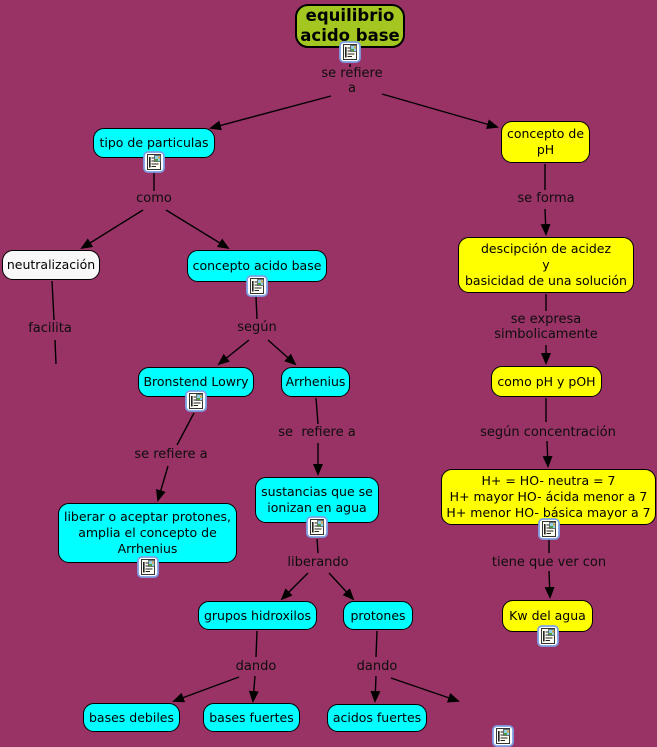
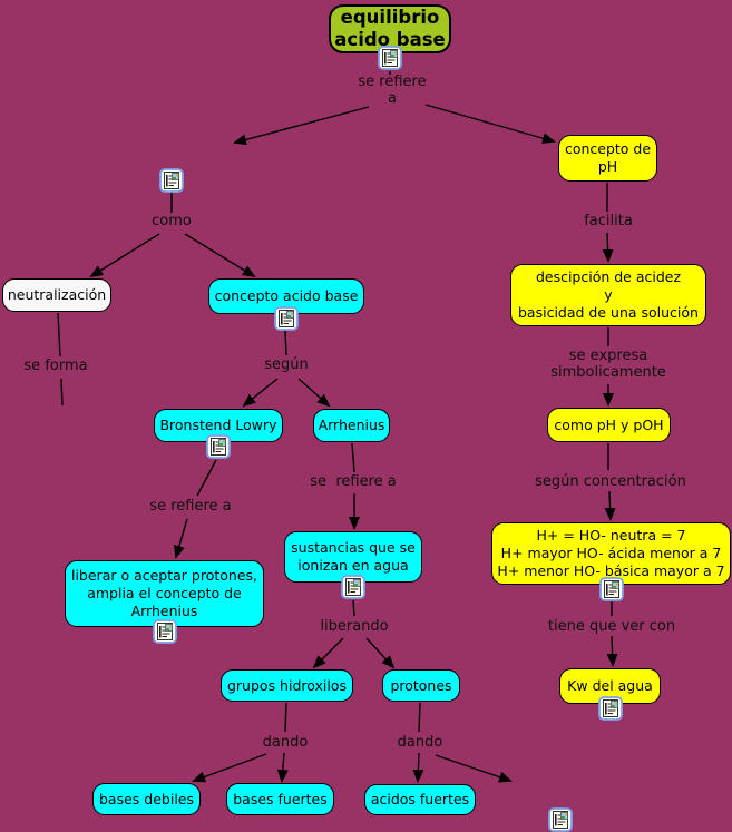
  equilibrio
  acido base
- tipo de particulas
  concepto de
  pH
  neutralización
  concepto acido base
  Bronstend Lowry
  Arrhenius
  liberar o aceptar protones,
  amplia el concepto de
  Arrhenius
  sustancias que se
  ionizan en agua
  grupos hidroxilos
  protones
  bases debiles
  bases fuertes
  acidos fuertes
  descipción de acidez
  y
  basicidad de una solución
  como pH y pOH
  H+ = HO- neutra = 7
  H+ mayor HO- ácida menor a 7
  H+ menor HO- básica mayor a 7
  Kw del agua
  se refiere
  a
  como
- facilita
+ se forma
  según
  se refiere a
  se refiere a
  liberando
  dando
  dando
- se forma
+ facilita
  se expresa
  simbolicamente
  según concentración
  tiene que ver con
